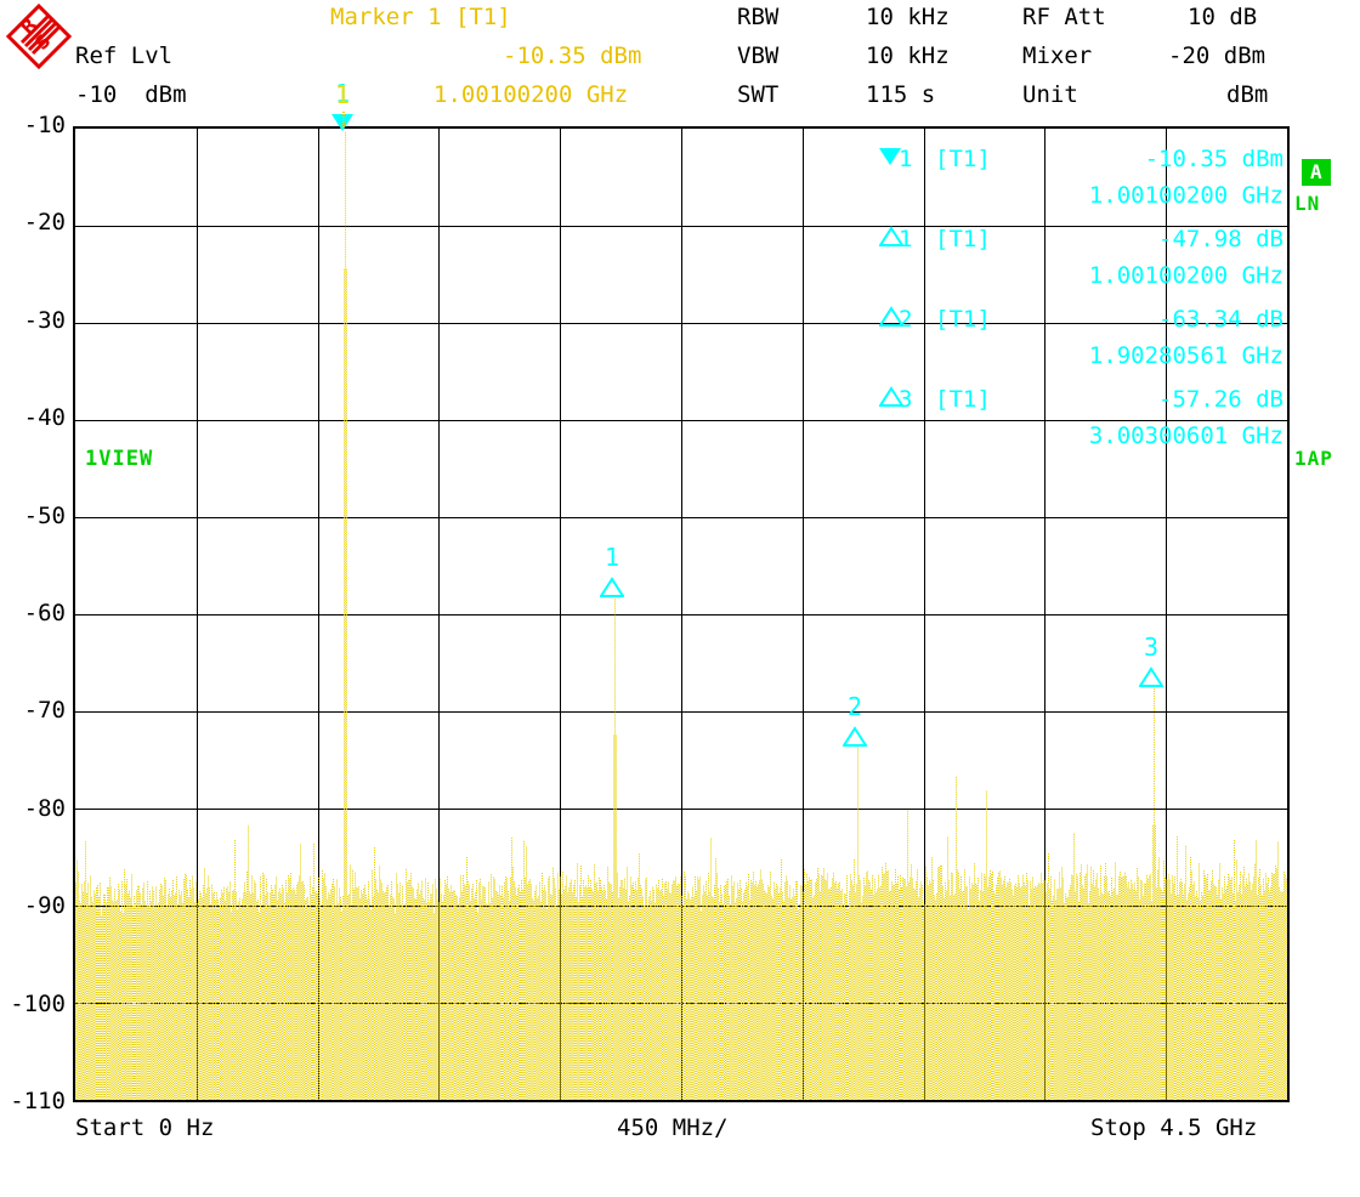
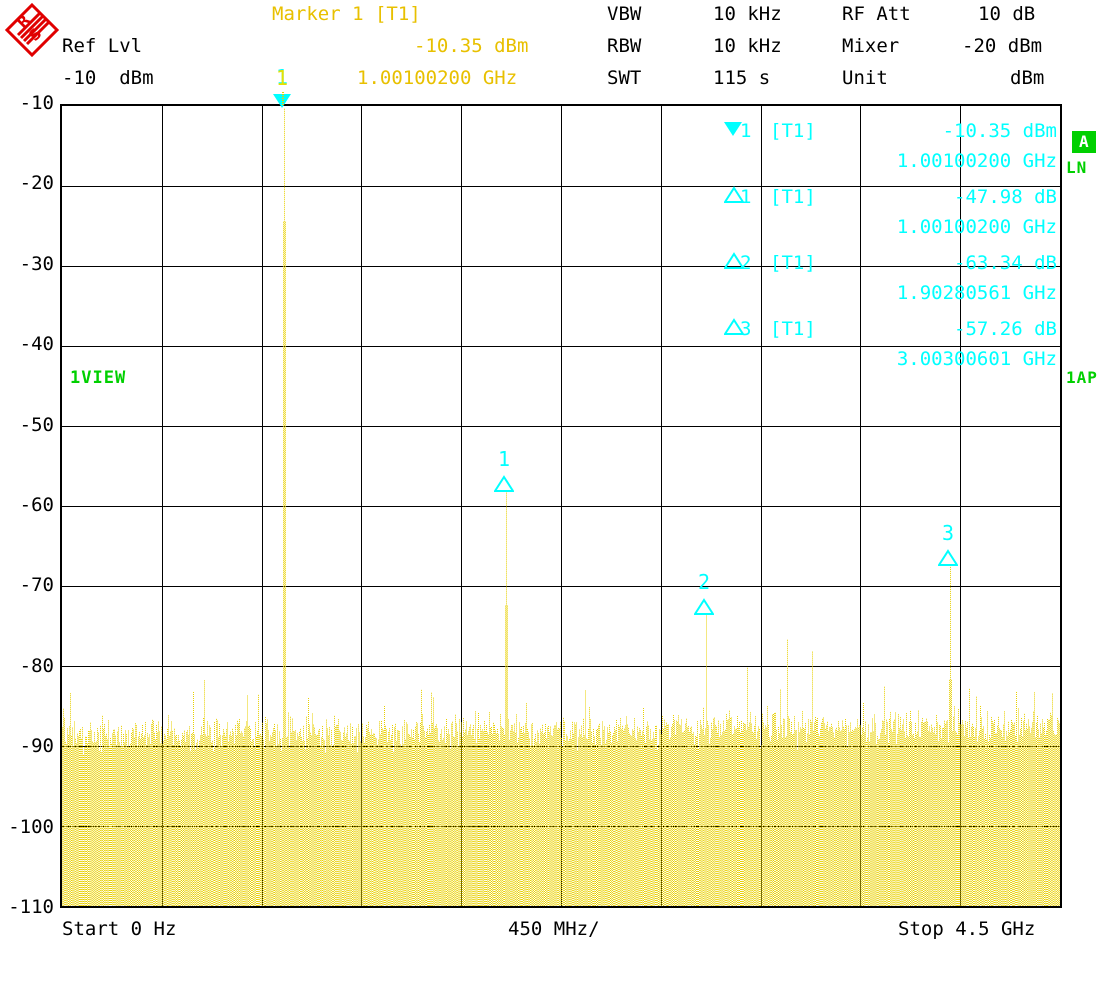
  Marker 1 [T1]
  Ref Lvl
  -10 dBm
  -10.35 dBm
  1.00100200 GHz
- RBW
+ VBW
  10 kHz
- VBW
+ RBW
  10 kHz
  SWT
  115 s
  RF Att
  10 dB
  Mixer
  -20 dBm
  Unit
  dBm
  -10
  -20
  -30
  -40
  -50
  -60
  -70
  -80
  -90
  -100
  -110
  1VIEW
  1
  [T1]
  -10.35 dBm
  1.00100200 GHz
  1
  [T1]
  -47.98 dB
  1.00100200 GHz
  2
  [T1]
  -63.34 dB
  1.90280561 GHz
  3
  [T1]
  -57.26 dB
  3.00300601 GHz
  A
  LN
  1AP
  Start 0 Hz
  450 MHz/
  Stop 4.5 GHz
  1
  1
  2
  3
